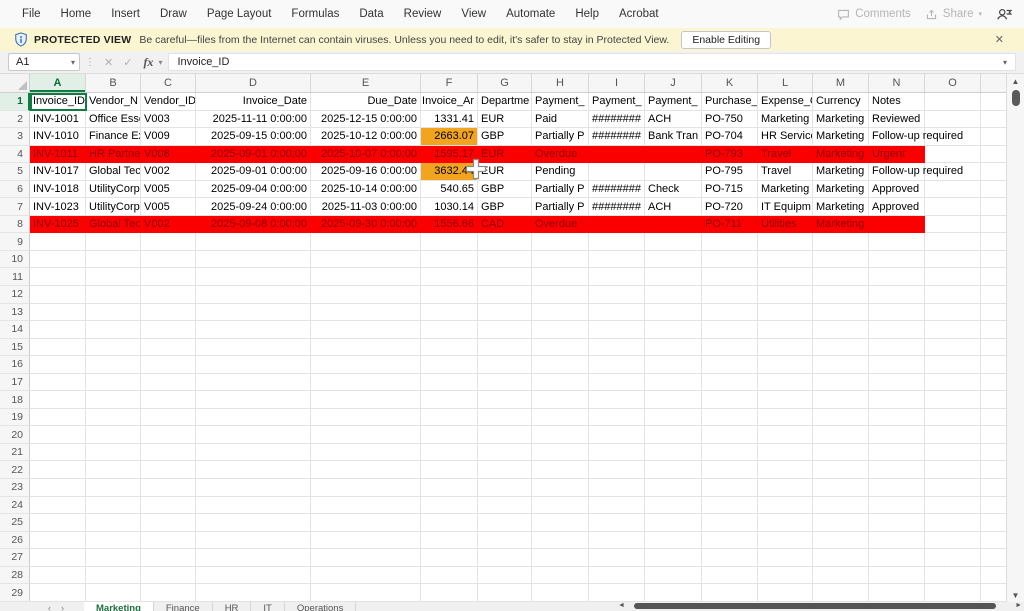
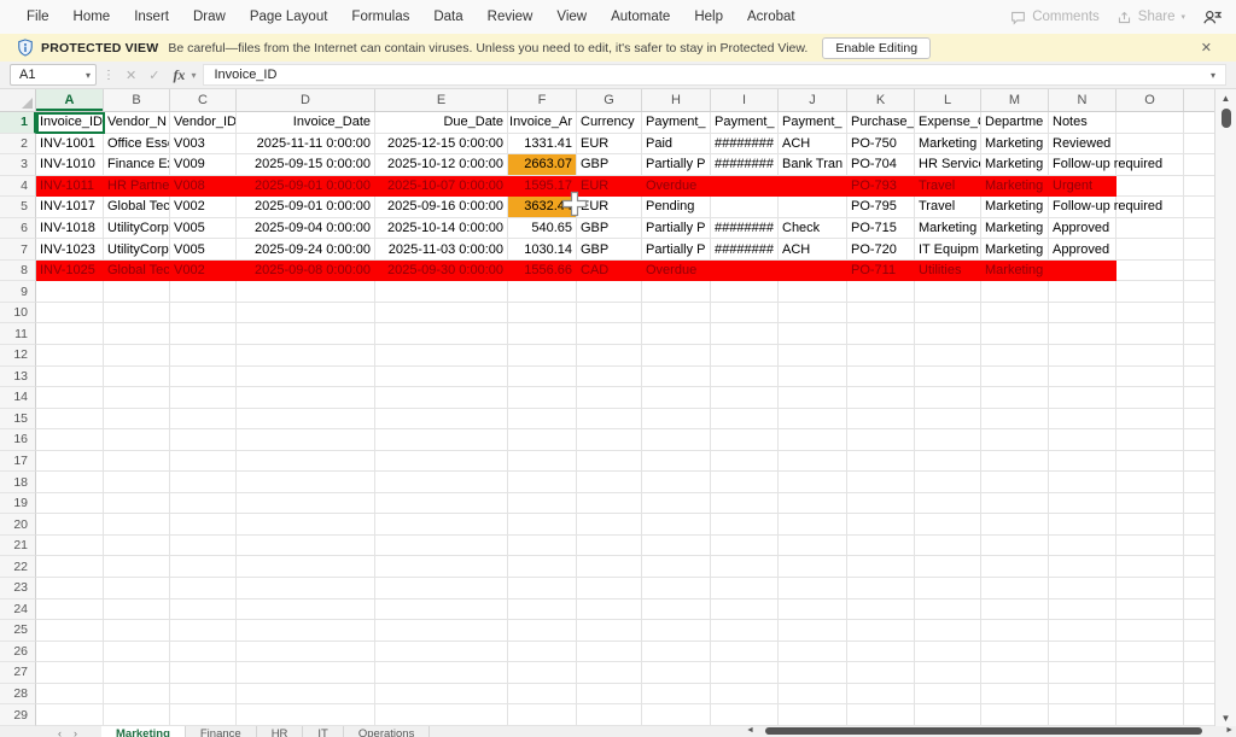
  File
  Home
  Insert
  Draw
  Page Layout
  Formulas
  Data
  Review
  View
  Automate
  Help
  Acrobat
  Comments
  Share
  PROTECTED VIEW
  Be careful—files from the Internet can contain viruses. Unless you need to edit, it's safer to stay in Protected View.
  Enable Editing
  ✕
  A1
  ▾
  ⋮
  ✕
  ✓
  fx
  ▾
  Invoice_ID
  ▾
  A
  B
  C
  D
  E
  F
  G
  H
  I
  J
  K
  L
  M
  N
  O
  1
  Invoice_ID
  Vendor_N
  Vendor_ID
  Invoice_Date
  Due_Date
  Invoice_Ar
- Departme
+ Currency
  Payment_
  Payment_
  Payment_
  Purchase_
  Expense_
- Currency
+ Departme
  Notes
  2
  INV-1001
  Office Ess
  V003
  2025-11-11 0:00:00
  2025-12-15 0:00:00
  1331.41
  EUR
  Paid
  ########
  ACH
  PO-750
  Marketing
  Marketing
  Reviewed
  3
  INV-1010
  Finance E
  V009
  2025-09-15 0:00:00
  2025-10-12 0:00:00
  2663.07
  GBP
  Partially P
  ########
  Bank Tran
  PO-704
  HR Servic
  Marketing
  Follow-up required
  4
  INV-1011
  HR Partne
  V008
  2025-09-01 0:00:00
  2025-10-07 0:00:00
  1595.17
  EUR
  Overdue
  PO-793
  Travel
  Marketing
  Urgent
  5
  INV-1017
  Global Tec
  V002
  2025-09-01 0:00:00
  2025-09-16 0:00:00
  3632.4
  Pending
  PO-795
  Travel
  Marketing
  Follow-up required
  6
  INV-1018
  UtilityCorp
  V005
  2025-09-04 0:00:00
  2025-10-14 0:00:00
  540.65
  GBP
  Partially P
  ########
  Check
  PO-715
  Marketing
  Marketing
  Approved
  7
  INV-1023
  UtilityCorp
  V005
  2025-09-24 0:00:00
  2025-11-03 0:00:00
  1030.14
  GBP
  Partially P
  ########
  ACH
  PO-720
  IT Equipm
  Marketing
  Approved
  8
  INV-1025
  Global Tec
  V002
  2025-09-08 0:00:00
  2025-09-30 0:00:00
  1556.66
  CAD
  Overdue
  PO-711
  Utilities
  Marketing
  9
  10
  11
  12
  13
  14
  15
  16
  17
  18
  19
  20
  21
  22
  23
  24
  25
  26
  27
  28
  29
  ▲
  ▼
  ‹›
  Marketing
  Finance
  HR
  IT
  Operations
